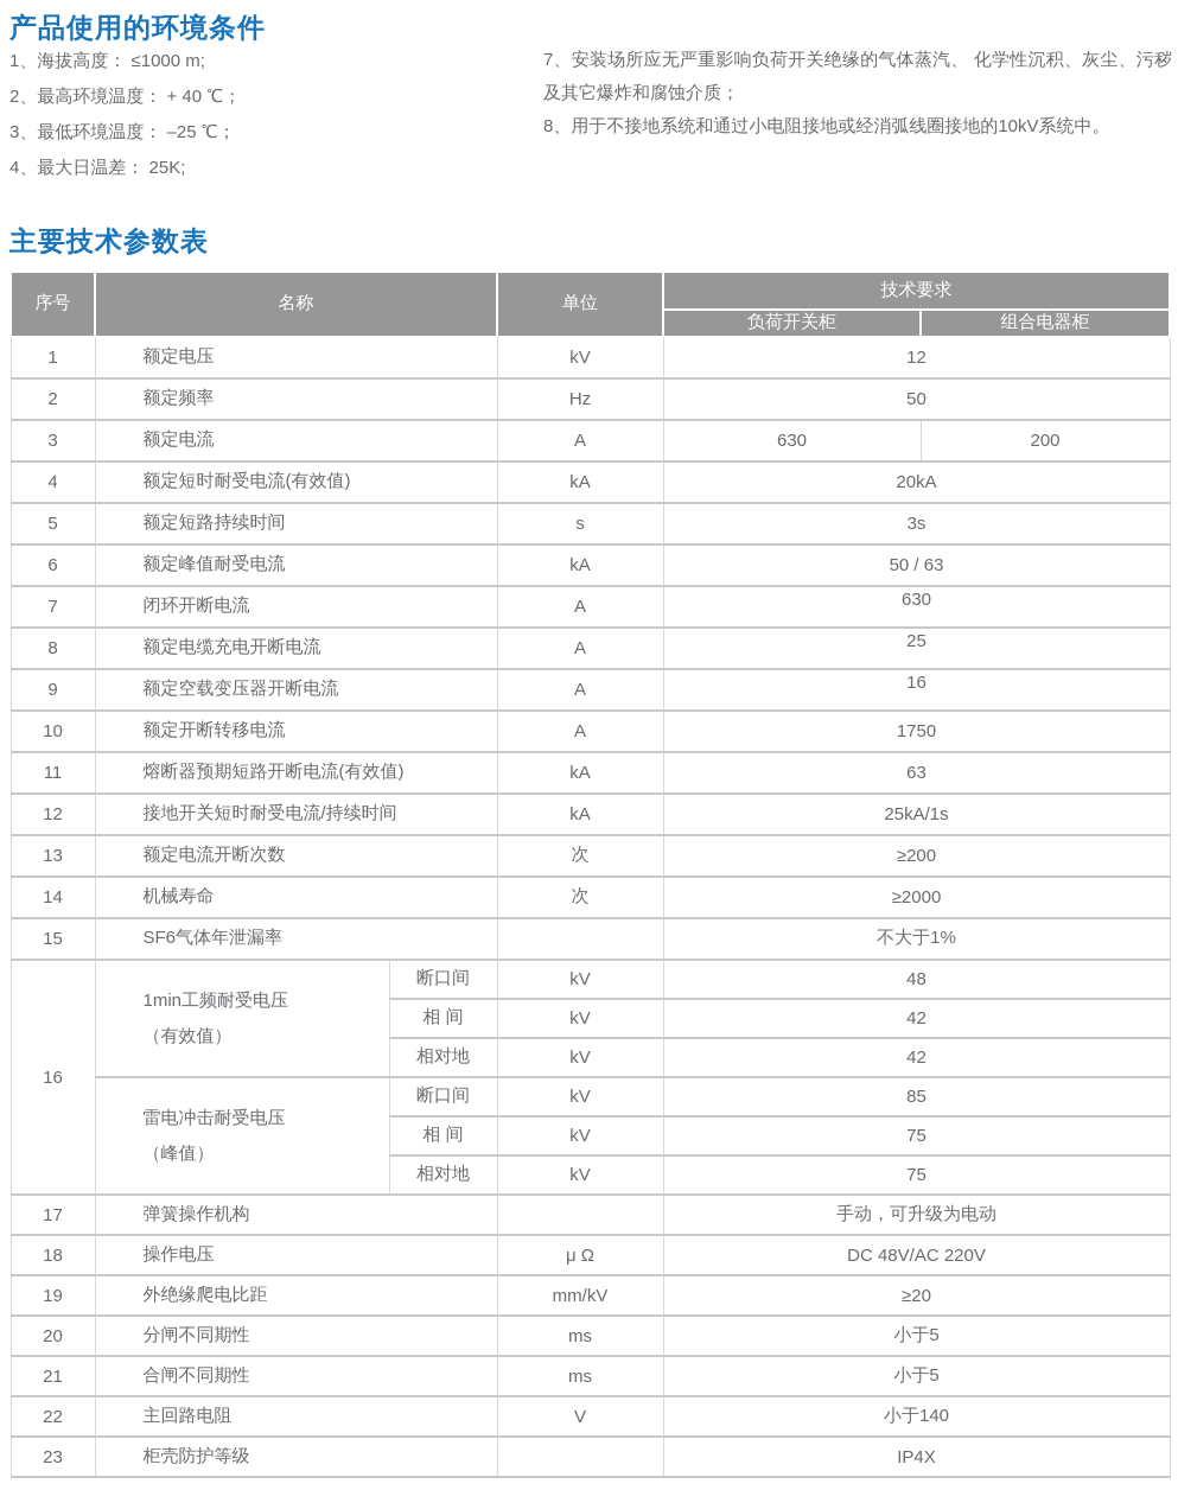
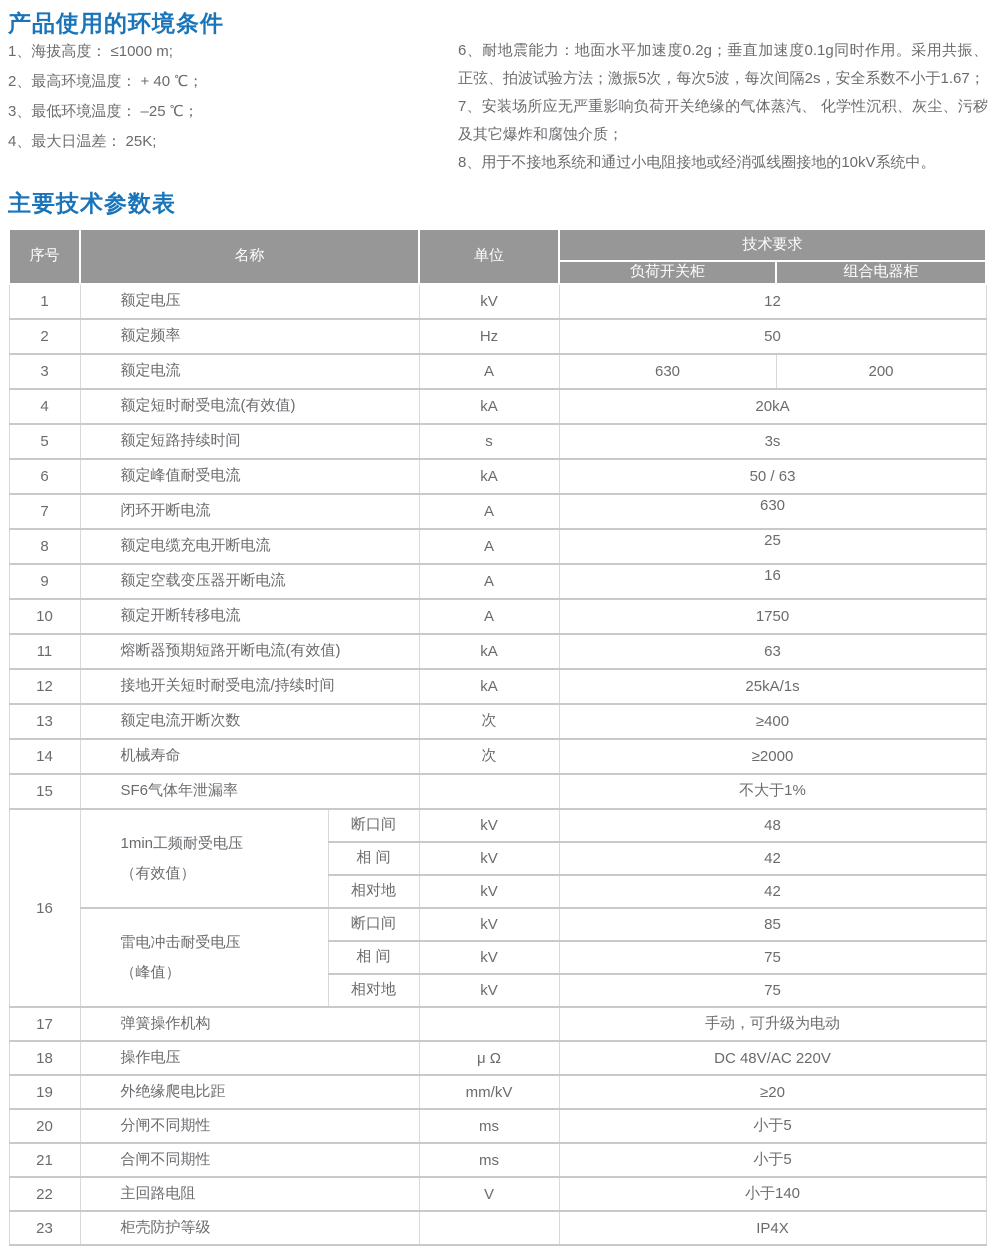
  产品使用的环境条件
  1、海拔高度： ≤1000 m;
  2、最高环境温度： + 40 ℃；
  3、最低环境温度： –25 ℃；
  4、最大日温差： 25K;
+ 6、耐地震能力：地面水平加速度0.2g；垂直加速度0.1g同时作用。采用共振、正弦、拍波试验方法；激振5次，每次5波，每次间隔2s，安全系数不小于1.67；
  7、安装场所应无严重影响负荷开关绝缘的气体蒸汽、 化学性沉积、灰尘、污秽及其它爆炸和腐蚀介质；
  8、用于不接地系统和通过小电阻接地或经消弧线圈接地的10kV系统中。
  主要技术参数表
  序号	名称	单位	技术要求
  负荷开关柜	组合电器柜
  1	额定电压	kV	12
  2	额定频率	Hz	50
  3	额定电流	A	630	200
  4	额定短时耐受电流(有效值)	kA	20kA
  5	额定短路持续时间	s	3s
  6	额定峰值耐受电流	kA	50 / 63
  7	闭环开断电流	A	630
  8	额定电缆充电开断电流	A	25
  9	额定空载变压器开断电流	A	16
  10	额定开断转移电流	A	1750
  11	熔断器预期短路开断电流(有效值)	kA	63
  12	接地开关短时耐受电流/持续时间	kA	25kA/1s
- 13	额定电流开断次数	次	≥200
+ 13	额定电流开断次数	次	≥400
  14	机械寿命	次	≥2000
  15	SF6气体年泄漏率		不大于1%
  16	1min工频耐受电压 （有效值）	断口间	kV	48
  相 间	kV	42
  相对地	kV	42
  雷电冲击耐受电压 （峰值）	断口间	kV	85
  相 间	kV	75
  相对地	kV	75
  17	弹簧操作机构		手动，可升级为电动
  18	操作电压	μ Ω	DC 48V/AC 220V
  19	外绝缘爬电比距	mm/kV	≥20
  20	分闸不同期性	ms	小于5
  21	合闸不同期性	ms	小于5
  22	主回路电阻	V	小于140
  23	柜壳防护等级		IP4X
